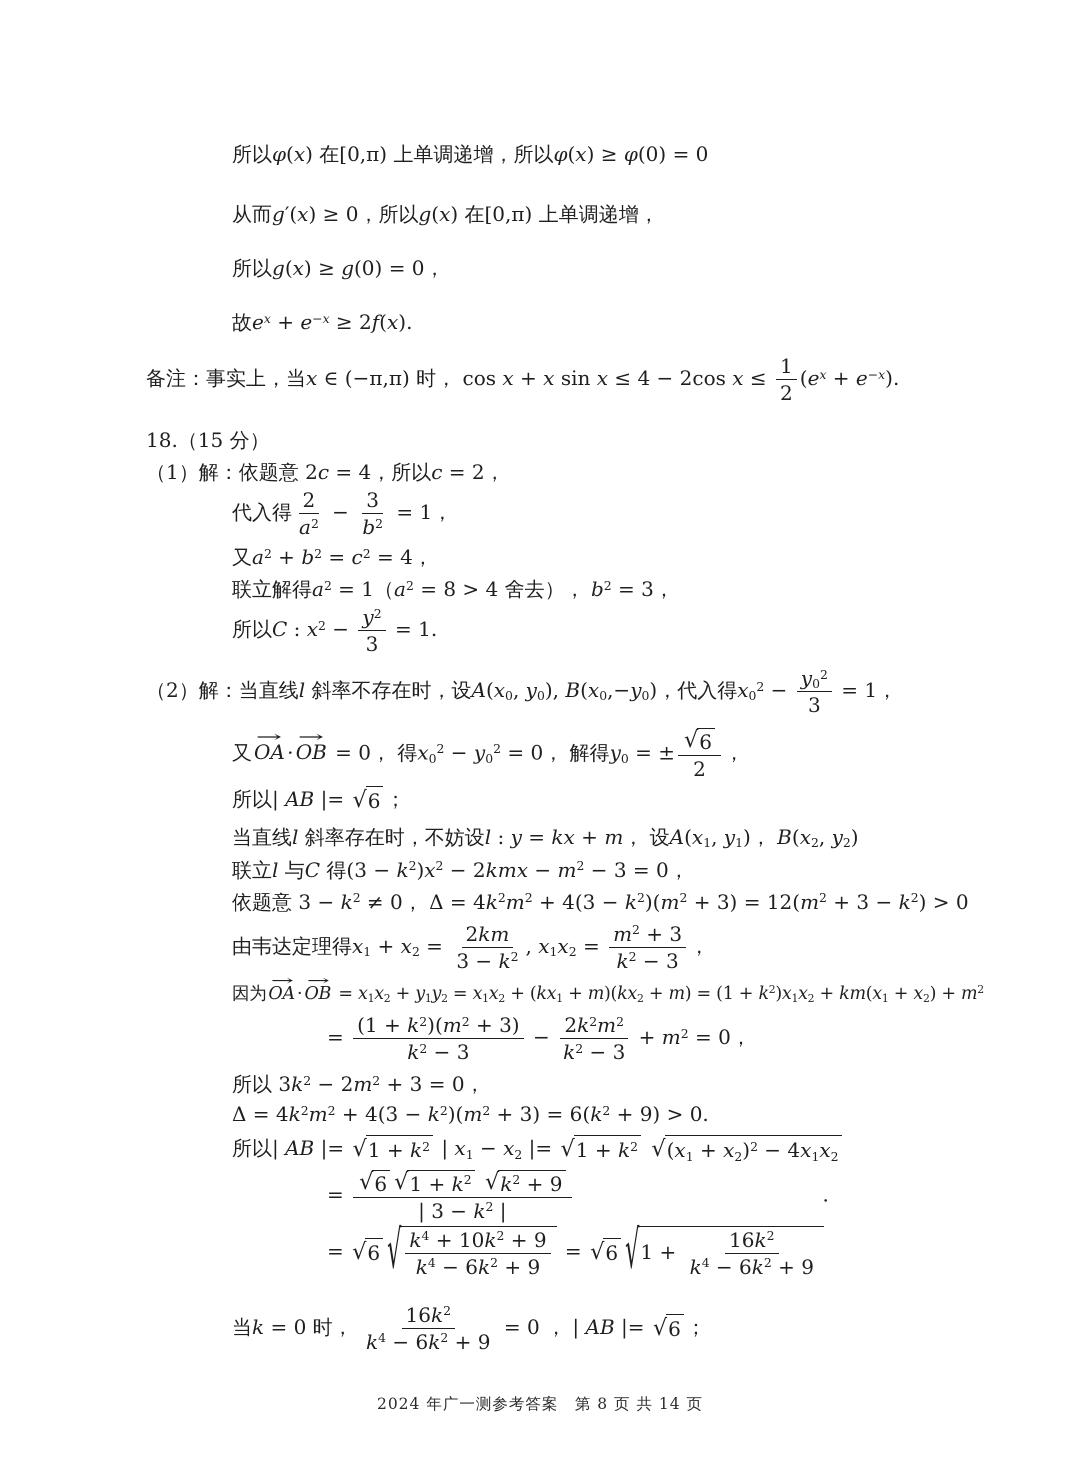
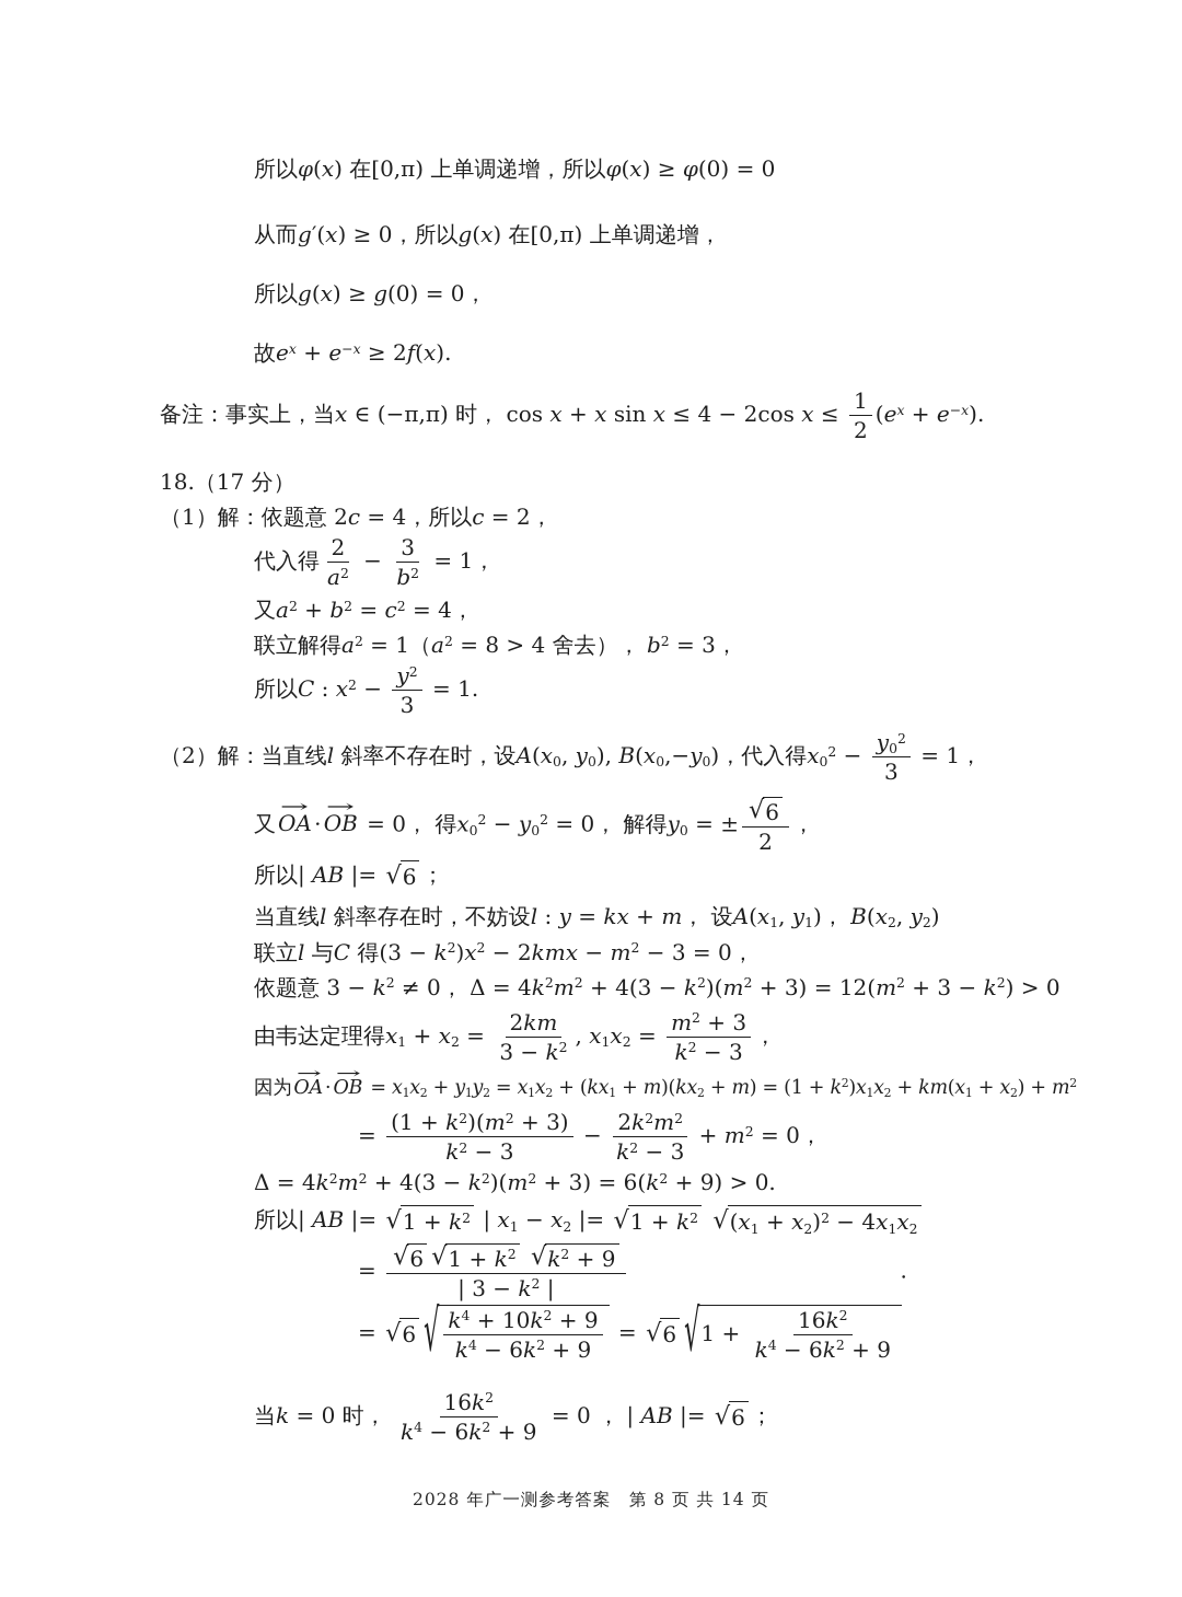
  所以φ(x) 在[0,π) 上单调递增，所以φ(x) ≥ φ(0) = 0
  从而g′(x) ≥ 0，所以g(x) 在[0,π) 上单调递增，
  所以g(x) ≥ g(0) = 0，
  故ex + e−x ≥ 2f(x).
  备注：事实上，当x ∈ (−π,π) 时， cos x + x sin x ≤ 4 − 2cos x ≤
  1
  2
  (ex + e−x).
- 18.（15 分）
+ 18.（17 分）
  （1）解：依题意 2c = 4，所以c = 2，
  代入得
  2
  a2
  −
  3
  b2
  = 1，
  又a2 + b2 = c2 = 4，
  联立解得a2 = 1（a2 = 8 > 4 舍去）， b2 = 3，
  所以C : x2 −
  y2
  3
  = 1.
  （2）解：当直线l 斜率不存在时，设A(x0, y0), B(x0,−y0)，代入得x02 −
  y02
  3
  = 1，
  又OA⋅OB = 0， 得x02 − y02 = 0， 解得y0 = ±
  √
  6
  2
  ，
  所以| AB |=
  √
  6
  ；
  当直线l 斜率存在时，不妨设l : y = kx + m， 设A(x1, y1)， B(x2, y2)
  联立l 与C 得(3 − k2)x2 − 2kmx − m2 − 3 = 0，
  依题意 3 − k2 ≠ 0， Δ = 4k2m2 + 4(3 − k2)(m2 + 3) = 12(m2 + 3 − k2) > 0
  由韦达定理得x1 + x2 =
  2km
  3 − k2
  , x1x2 =
  m2 + 3
  k2 − 3
  ，
  因为OA⋅OB = x1x2 + y1y2 = x1x2 + (kx1 + m)(kx2 + m) = (1 + k2)x1x2 + km(x1 + x2) + m2
  =
  (1 + k2)(m2 + 3)
  k2 − 3
  −
  2k2m2
  k2 − 3
  + m2 = 0，
- 所以 3k2 − 2m2 + 3 = 0，
  Δ = 4k2m2 + 4(3 − k2)(m2 + 3) = 6(k2 + 9) > 0.
  所以| AB |=
  √
  1 + k2
  | x1 − x2 |=
  √
  1 + k2
  √
  (x1 + x2)2 − 4x1x2
  =
  √
  6
  √
  1 + k2
  √
  k2 + 9
  | 3 − k2 |
  .
  =
  √
  6
  √
  k4 + 10k2 + 9
  k4 − 6k2 + 9
  =
  √
  6
  √
  1 +
  16k2
  k4 − 6k2 + 9
  当k = 0 时，
  16k2
  k4 − 6k2 + 9
  = 0 ， | AB |=
  √
  6
  ；
- 2024 年广一测参考答案 第 8 页 共 14 页
+ 2028 年广一测参考答案 第 8 页 共 14 页
